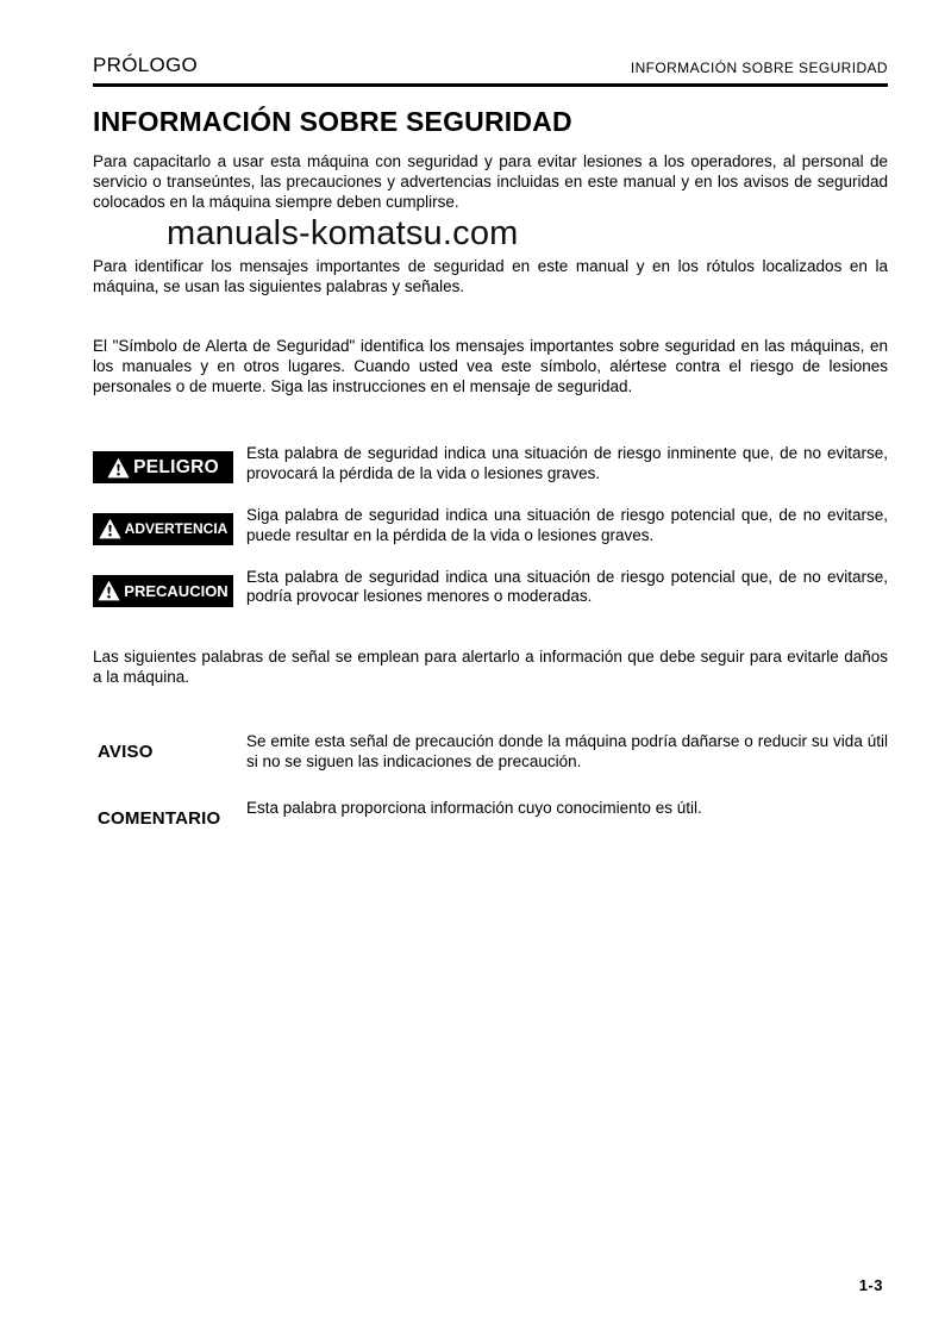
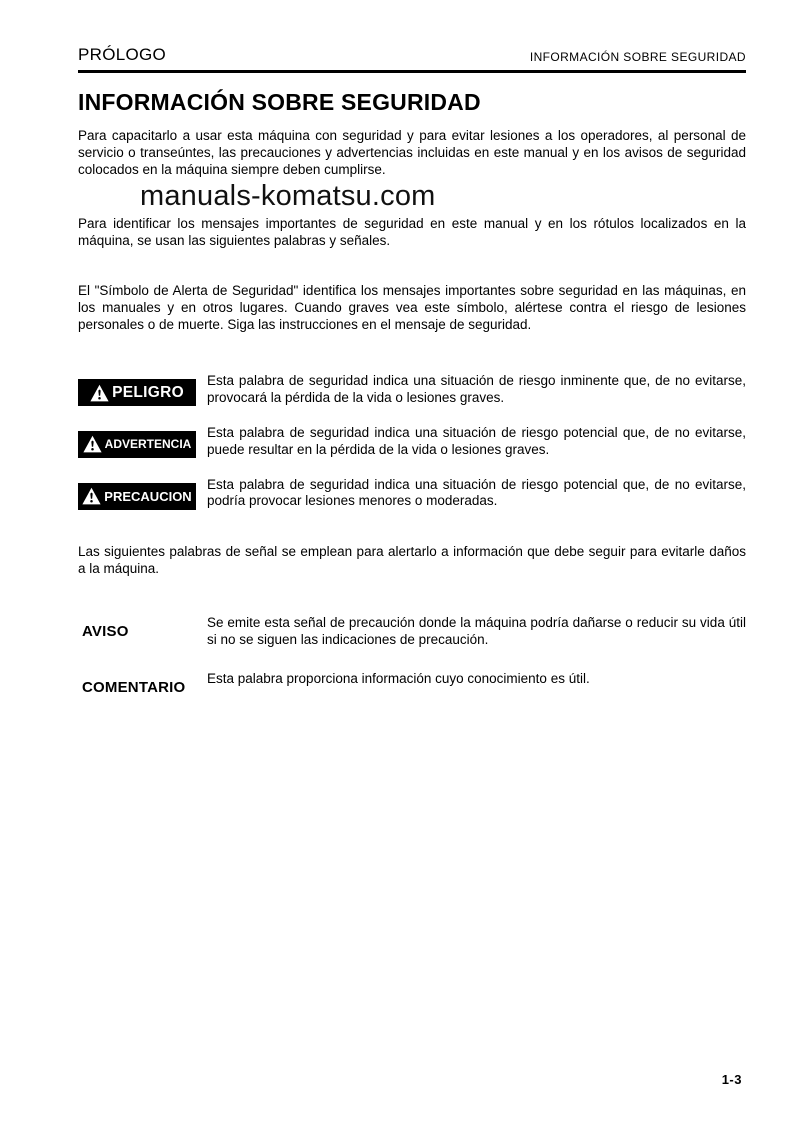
  PRÓLOGO
  INFORMACIÓN SOBRE SEGURIDAD
  INFORMACIÓN SOBRE SEGURIDAD
  Para capacitarlo a usar esta máquina con seguridad y para evitar lesiones a los operadores, al personal de servicio o transeúntes, las precauciones y advertencias incluidas en este manual y en los avisos de seguridad colocados en la máquina siempre deben cumplirse.
  manuals-komatsu.com
  Para identificar los mensajes importantes de seguridad en este manual y en los rótulos localizados en la máquina, se usan las siguientes palabras y señales.
- El "Símbolo de Alerta de Seguridad" identifica los mensajes importantes sobre seguridad en las máquinas, en los manuales y en otros lugares. Cuando usted vea este símbolo, alértese contra el riesgo de lesiones personales o de muerte. Siga las instrucciones en el mensaje de seguridad.
+ El "Símbolo de Alerta de Seguridad" identifica los mensajes importantes sobre seguridad en las máquinas, en los manuales y en otros lugares. Cuando graves vea este símbolo, alértese contra el riesgo de lesiones personales o de muerte. Siga las instrucciones en el mensaje de seguridad.
  PELIGRO
  Esta palabra de seguridad indica una situación de riesgo inminente que, de no evitarse, provocará la pérdida de la vida o lesiones graves.
  ADVERTENCIA
- Siga palabra de seguridad indica una situación de riesgo potencial que, de no evitarse, puede resultar en la pérdida de la vida o lesiones graves.
+ Esta palabra de seguridad indica una situación de riesgo potencial que, de no evitarse, puede resultar en la pérdida de la vida o lesiones graves.
  PRECAUCION
  Esta palabra de seguridad indica una situación de riesgo potencial que, de no evitarse, podría provocar lesiones menores o moderadas.
  Las siguientes palabras de señal se emplean para alertarlo a información que debe seguir para evitarle daños a la máquina.
  AVISO
  Se emite esta señal de precaución donde la máquina podría dañarse o reducir su vida útil si no se siguen las indicaciones de precaución.
  COMENTARIO
  Esta palabra proporciona información cuyo conocimiento es útil.
  1-3
